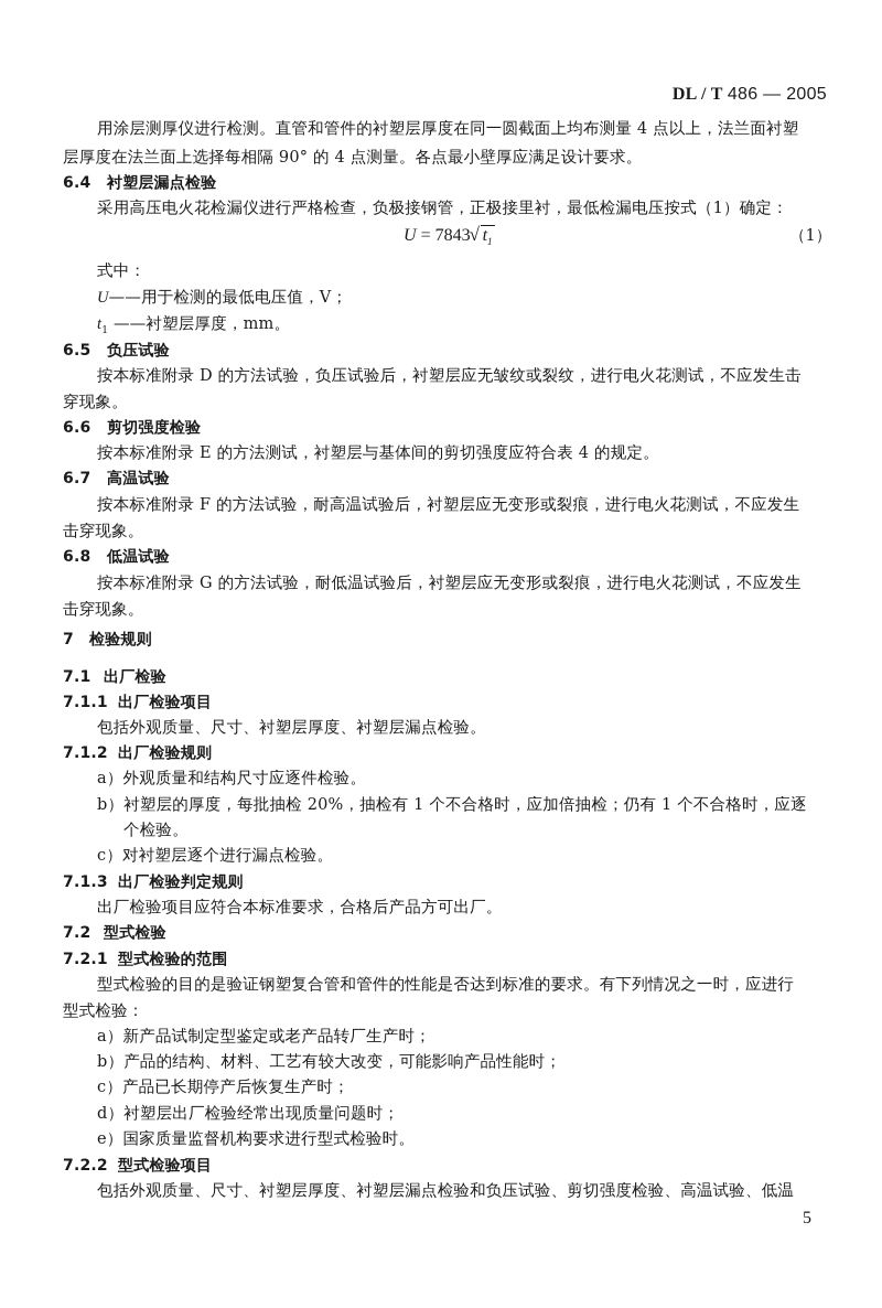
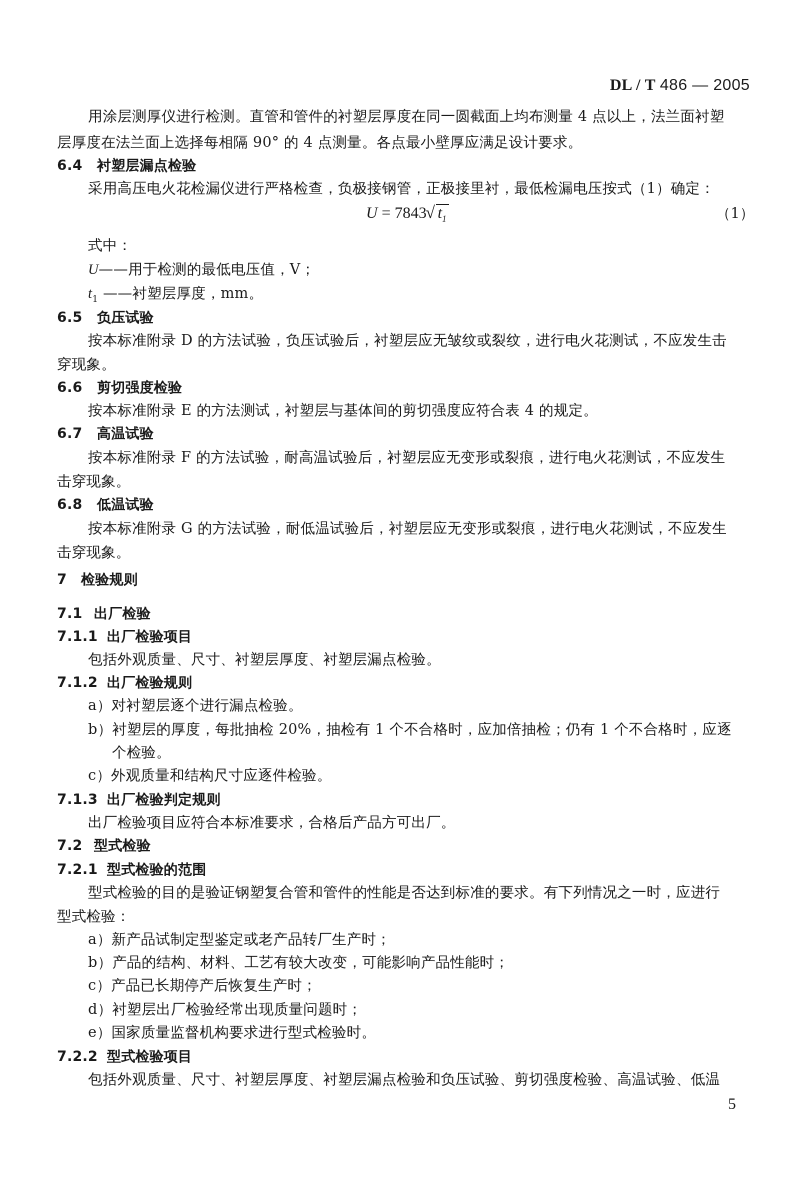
  DL / T 486 — 2005
  用涂层测厚仪进行检测。直管和管件的衬塑层厚度在同一圆截面上均布测量 4 点以上，法兰面衬塑
  层厚度在法兰面上选择每相隔 90° 的 4 点测量。各点最小壁厚应满足设计要求。
  6.4 衬塑层漏点检验
  采用高压电火花检漏仪进行严格检查，负极接钢管，正极接里衬，最低检漏电压按式（1）确定：
  U = 7843 t1
  （1）
  式中：
  U——用于检测的最低电压值，V；
  t1 ——衬塑层厚度，mm。
  6.5 负压试验
  按本标准附录 D 的方法试验，负压试验后，衬塑层应无皱纹或裂纹，进行电火花测试，不应发生击
  穿现象。
  6.6 剪切强度检验
  按本标准附录 E 的方法测试，衬塑层与基体间的剪切强度应符合表 4 的规定。
  6.7 高温试验
  按本标准附录 F 的方法试验，耐高温试验后，衬塑层应无变形或裂痕，进行电火花测试，不应发生
  击穿现象。
  6.8 低温试验
  按本标准附录 G 的方法试验，耐低温试验后，衬塑层应无变形或裂痕，进行电火花测试，不应发生
  击穿现象。
  7 检验规则
  7.1 出厂检验
  7.1.1 出厂检验项目
  包括外观质量、尺寸、衬塑层厚度、衬塑层漏点检验。
  7.1.2 出厂检验规则
- a）外观质量和结构尺寸应逐件检验。
+ a）对衬塑层逐个进行漏点检验。
  b）衬塑层的厚度，每批抽检 20%，抽检有 1 个不合格时，应加倍抽检；仍有 1 个不合格时，应逐
  个检验。
- c）对衬塑层逐个进行漏点检验。
+ c）外观质量和结构尺寸应逐件检验。
  7.1.3 出厂检验判定规则
  出厂检验项目应符合本标准要求，合格后产品方可出厂。
  7.2 型式检验
  7.2.1 型式检验的范围
  型式检验的目的是验证钢塑复合管和管件的性能是否达到标准的要求。有下列情况之一时，应进行
  型式检验：
  a）新产品试制定型鉴定或老产品转厂生产时；
  b）产品的结构、材料、工艺有较大改变，可能影响产品性能时；
  c）产品已长期停产后恢复生产时；
  d）衬塑层出厂检验经常出现质量问题时；
  e）国家质量监督机构要求进行型式检验时。
  7.2.2 型式检验项目
  包括外观质量、尺寸、衬塑层厚度、衬塑层漏点检验和负压试验、剪切强度检验、高温试验、低温
  5
